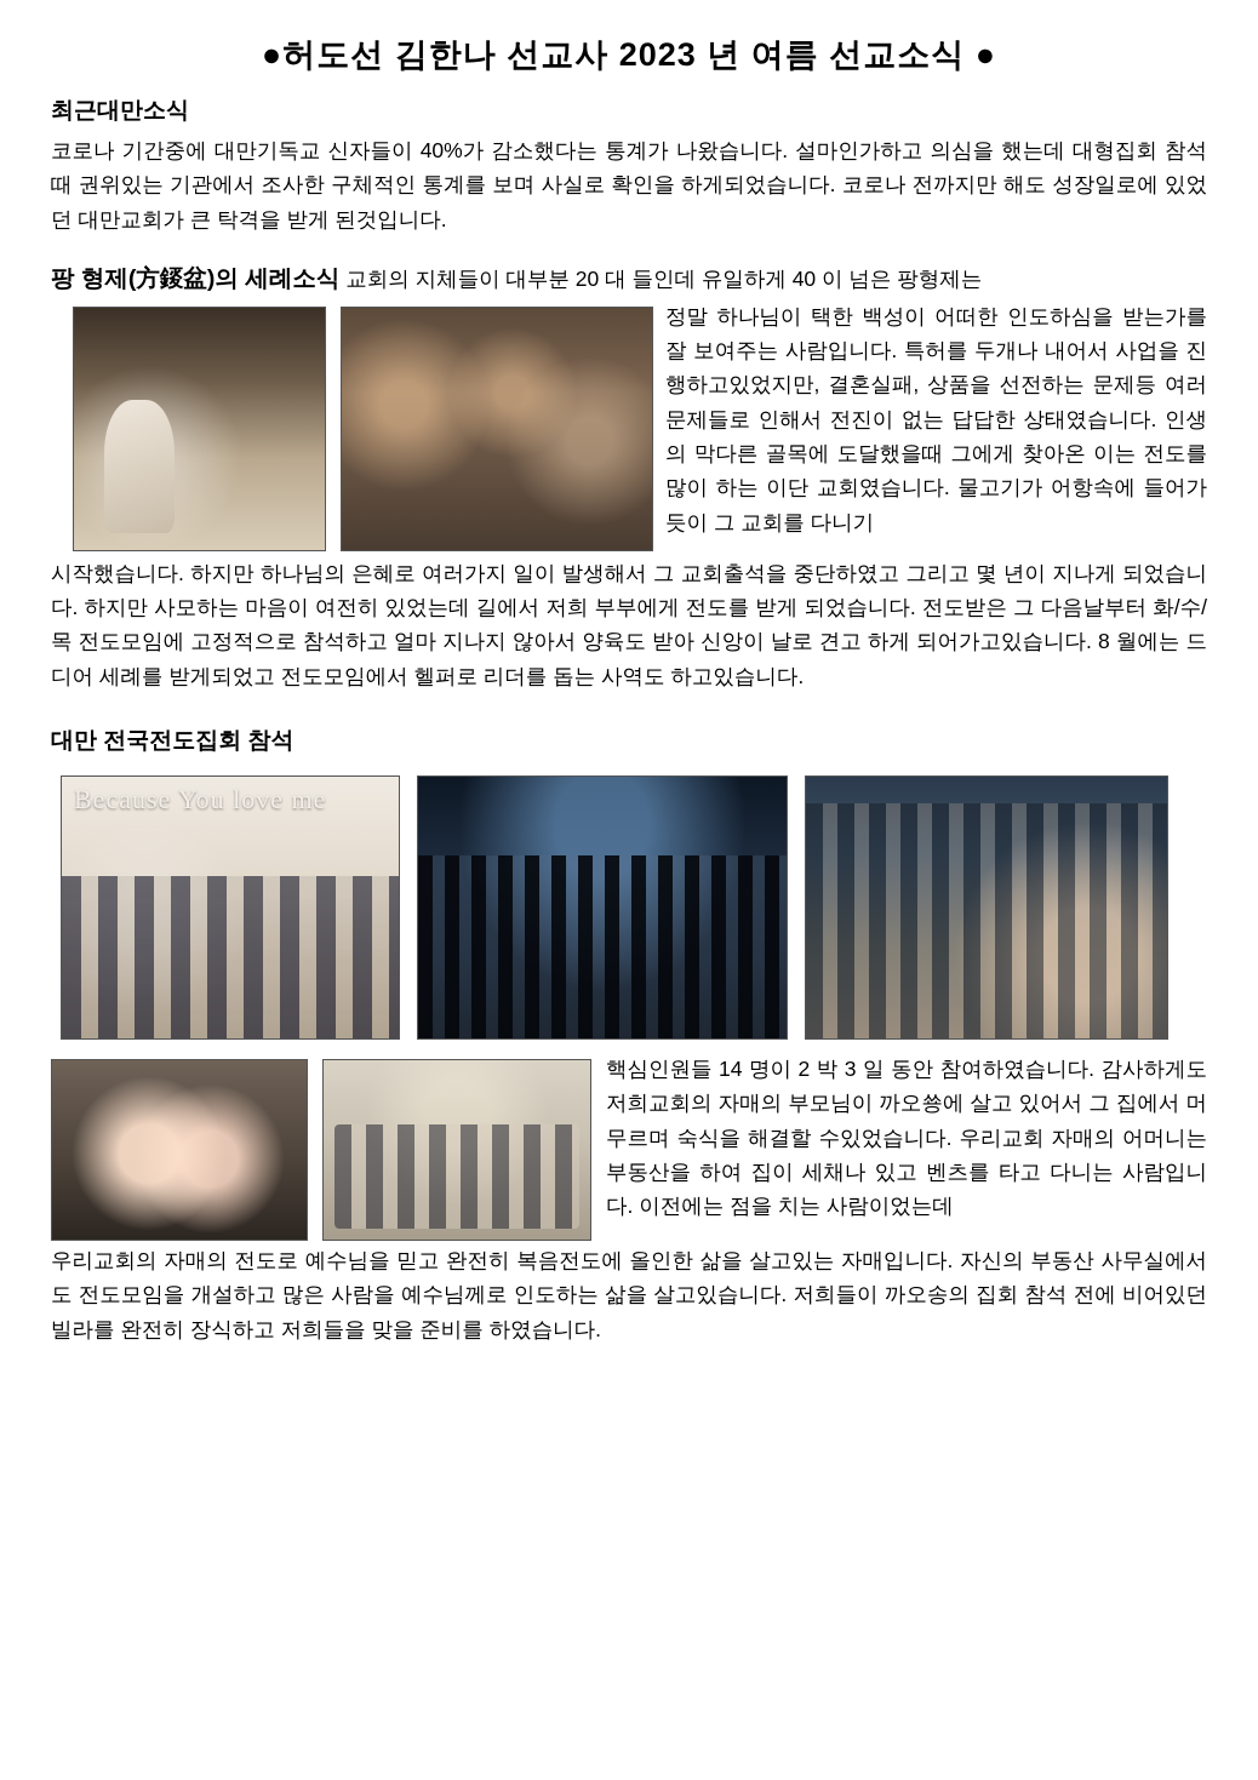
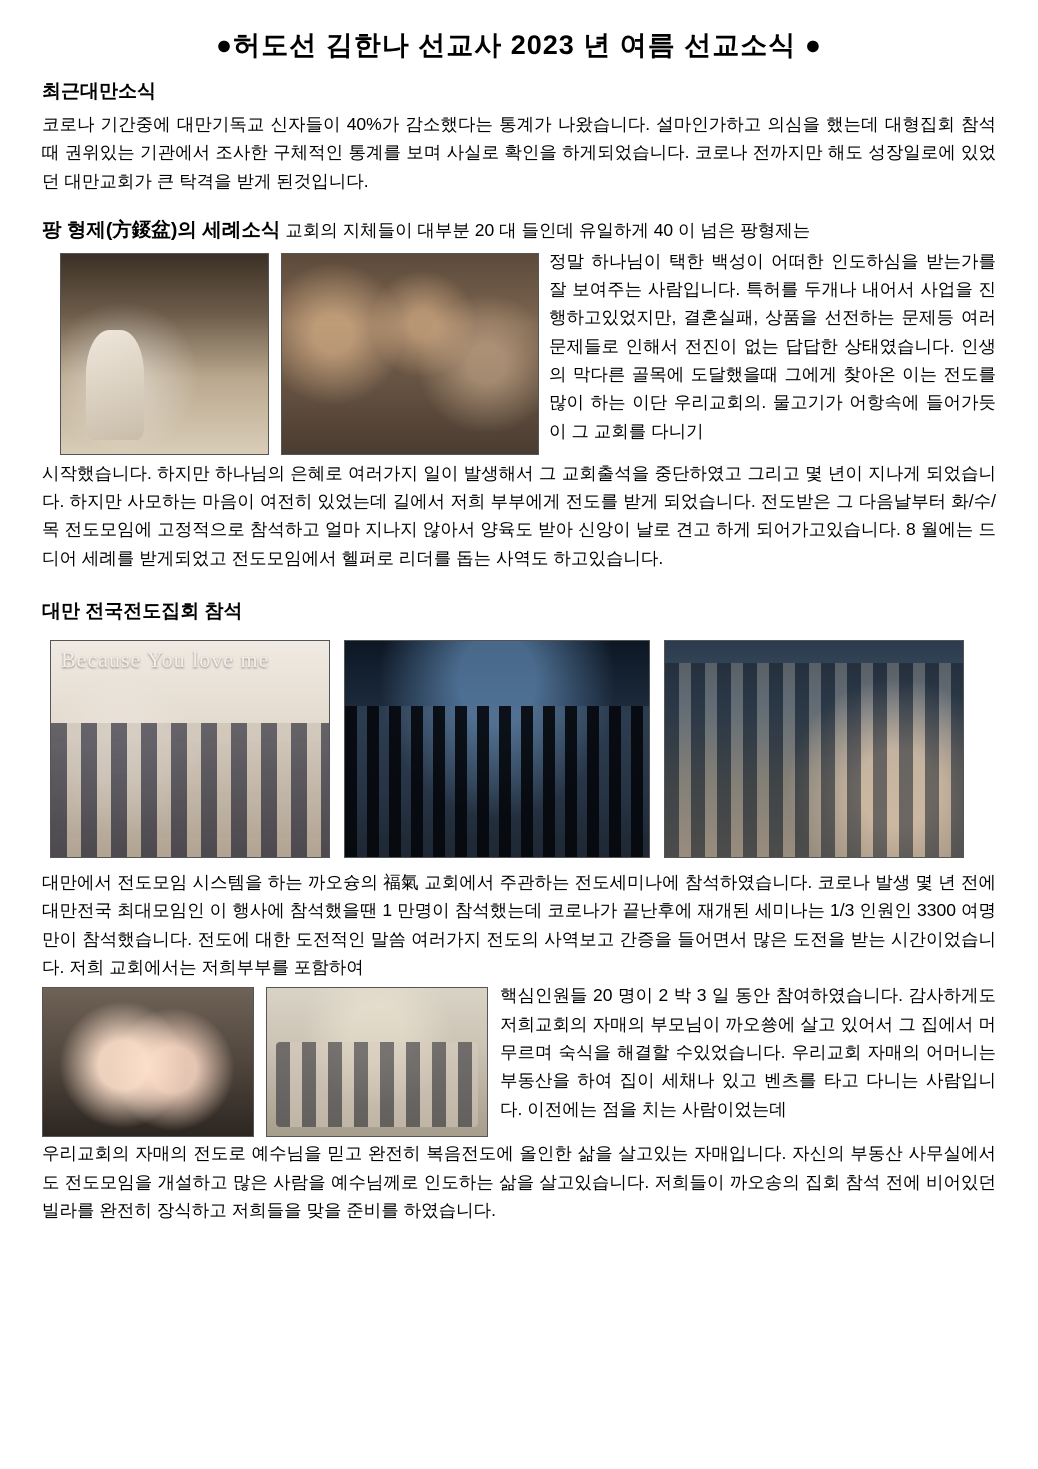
  ●허도선 김한나 선교사 2023 년 여름 선교소식 ●
  최근대만소식
  코로나 기간중에 대만기독교 신자들이 40%가 감소했다는 통계가 나왔습니다. 설마인가하고 의심을 했는데 대형집회 참석때 권위있는 기관에서 조사한 구체적인 통계를 보며 사실로 확인을 하게되었습니다. 코로나 전까지만 해도 성장일로에 있었던 대만교회가 큰 탁격을 받게 된것입니다.
  팡 형제(方錽盆)의 세례소식 교회의 지체들이 대부분 20 대 들인데 유일하게 40 이 넘은 팡형제는
- 정말 하나님이 택한 백성이 어떠한 인도하심을 받는가를 잘 보여주는 사람입니다. 특허를 두개나 내어서 사업을 진행하고있었지만, 결혼실패, 상품을 선전하는 문제등 여러문제들로 인해서 전진이 없는 답답한 상태였습니다. 인생의 막다른 골목에 도달했을때 그에게 찾아온 이는 전도를 많이 하는 이단 교회였습니다. 물고기가 어항속에 들어가듯이 그 교회를 다니기
+ 정말 하나님이 택한 백성이 어떠한 인도하심을 받는가를 잘 보여주는 사람입니다. 특허를 두개나 내어서 사업을 진행하고있었지만, 결혼실패, 상품을 선전하는 문제등 여러문제들로 인해서 전진이 없는 답답한 상태였습니다. 인생의 막다른 골목에 도달했을때 그에게 찾아온 이는 전도를 많이 하는 이단 우리교회의. 물고기가 어항속에 들어가듯이 그 교회를 다니기
  시작했습니다. 하지만 하나님의 은혜로 여러가지 일이 발생해서 그 교회출석을 중단하였고 그리고 몇 년이 지나게 되었습니다. 하지만 사모하는 마음이 여전히 있었는데 길에서 저희 부부에게 전도를 받게 되었습니다. 전도받은 그 다음날부터 화/수/목 전도모임에 고정적으로 참석하고 얼마 지나지 않아서 양육도 받아 신앙이 날로 견고 하게 되어가고있습니다. 8 월에는 드디어 세례를 받게되었고 전도모임에서 헬퍼로 리더를 돕는 사역도 하고있습니다.
  대만 전국전도집회 참석
  Because You love me
+ 대만에서 전도모임 시스템을 하는 까오슝의 福氣 교회에서 주관하는 전도세미나에 참석하였습니다. 코로나 발생 몇 년 전에 대만전국 최대모임인 이 행사에 참석했을땐 1 만명이 참석했는데 코로나가 끝난후에 재개된 세미나는 1/3 인원인 3300 여명만이 참석했습니다. 전도에 대한 도전적인 말씀 여러가지 전도의 사역보고 간증을 들어면서 많은 도전을 받는 시간이었습니다. 저희 교회에서는 저희부부를 포함하여
- 핵심인원들 14 명이 2 박 3 일 동안 참여하였습니다. 감사하게도 저희교회의 자매의 부모님이 까오쑝에 살고 있어서 그 집에서 머무르며 숙식을 해결할 수있었습니다. 우리교회 자매의 어머니는 부동산을 하여 집이 세채나 있고 벤츠를 타고 다니는 사람입니다. 이전에는 점을 치는 사람이었는데
+ 핵심인원들 20 명이 2 박 3 일 동안 참여하였습니다. 감사하게도 저희교회의 자매의 부모님이 까오쑝에 살고 있어서 그 집에서 머무르며 숙식을 해결할 수있었습니다. 우리교회 자매의 어머니는 부동산을 하여 집이 세채나 있고 벤츠를 타고 다니는 사람입니다. 이전에는 점을 치는 사람이었는데
  우리교회의 자매의 전도로 예수님을 믿고 완전히 복음전도에 올인한 삶을 살고있는 자매입니다. 자신의 부동산 사무실에서도 전도모임을 개설하고 많은 사람을 예수님께로 인도하는 삶을 살고있습니다. 저희들이 까오송의 집회 참석 전에 비어있던 빌라를 완전히 장식하고 저희들을 맞을 준비를 하였습니다.
